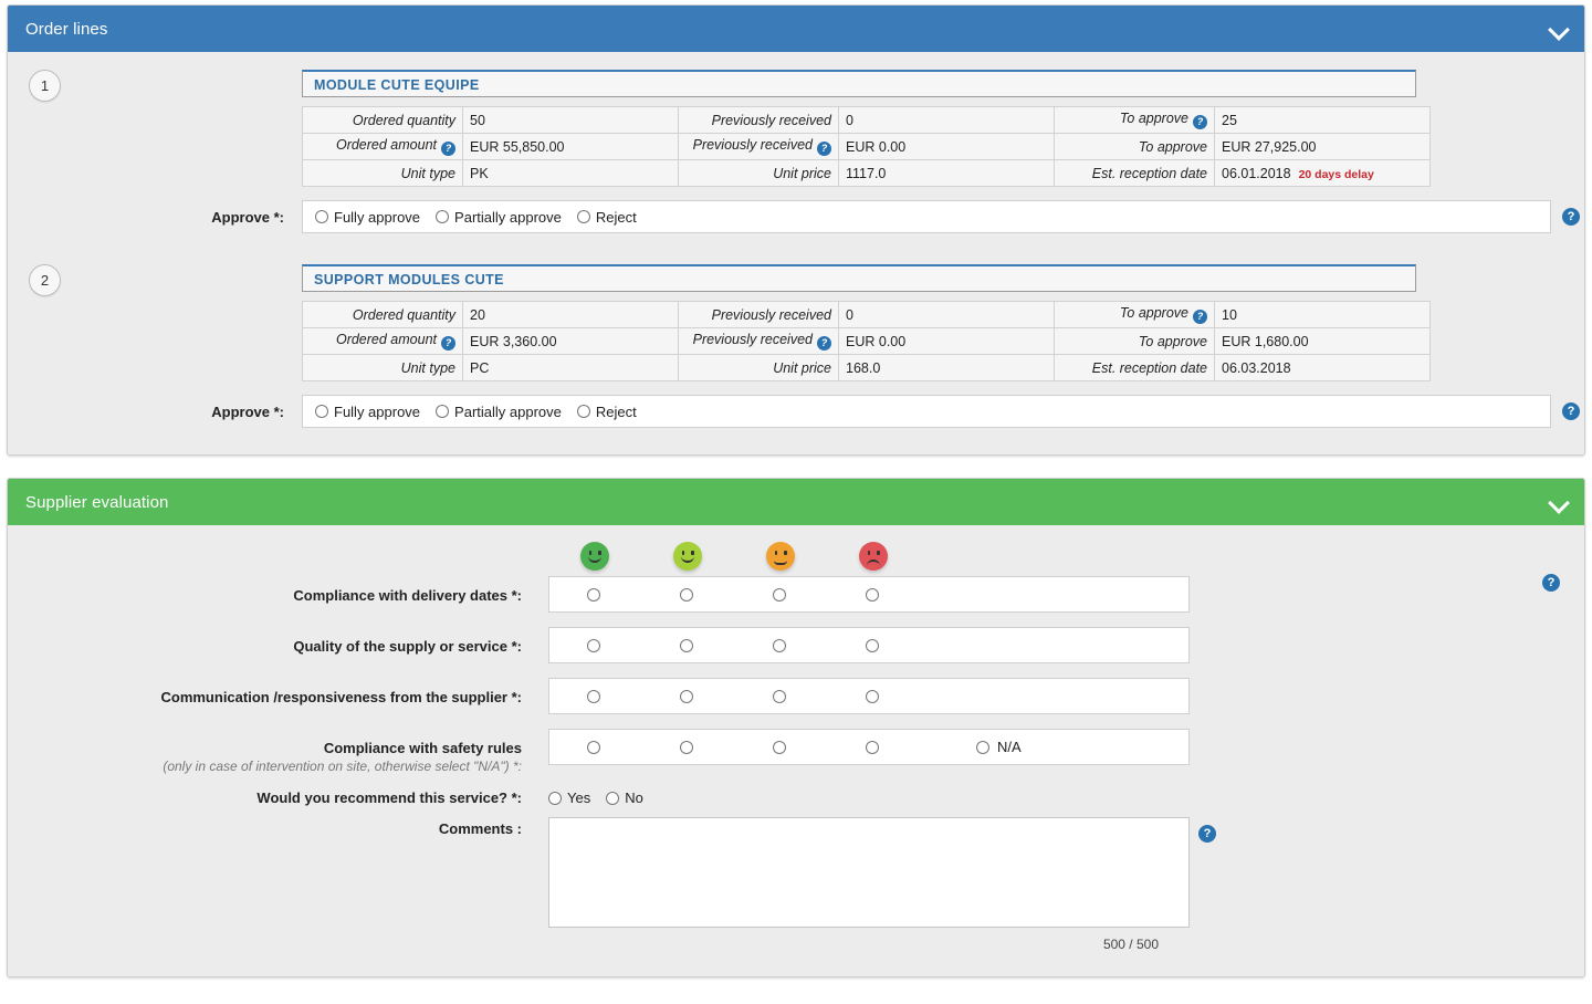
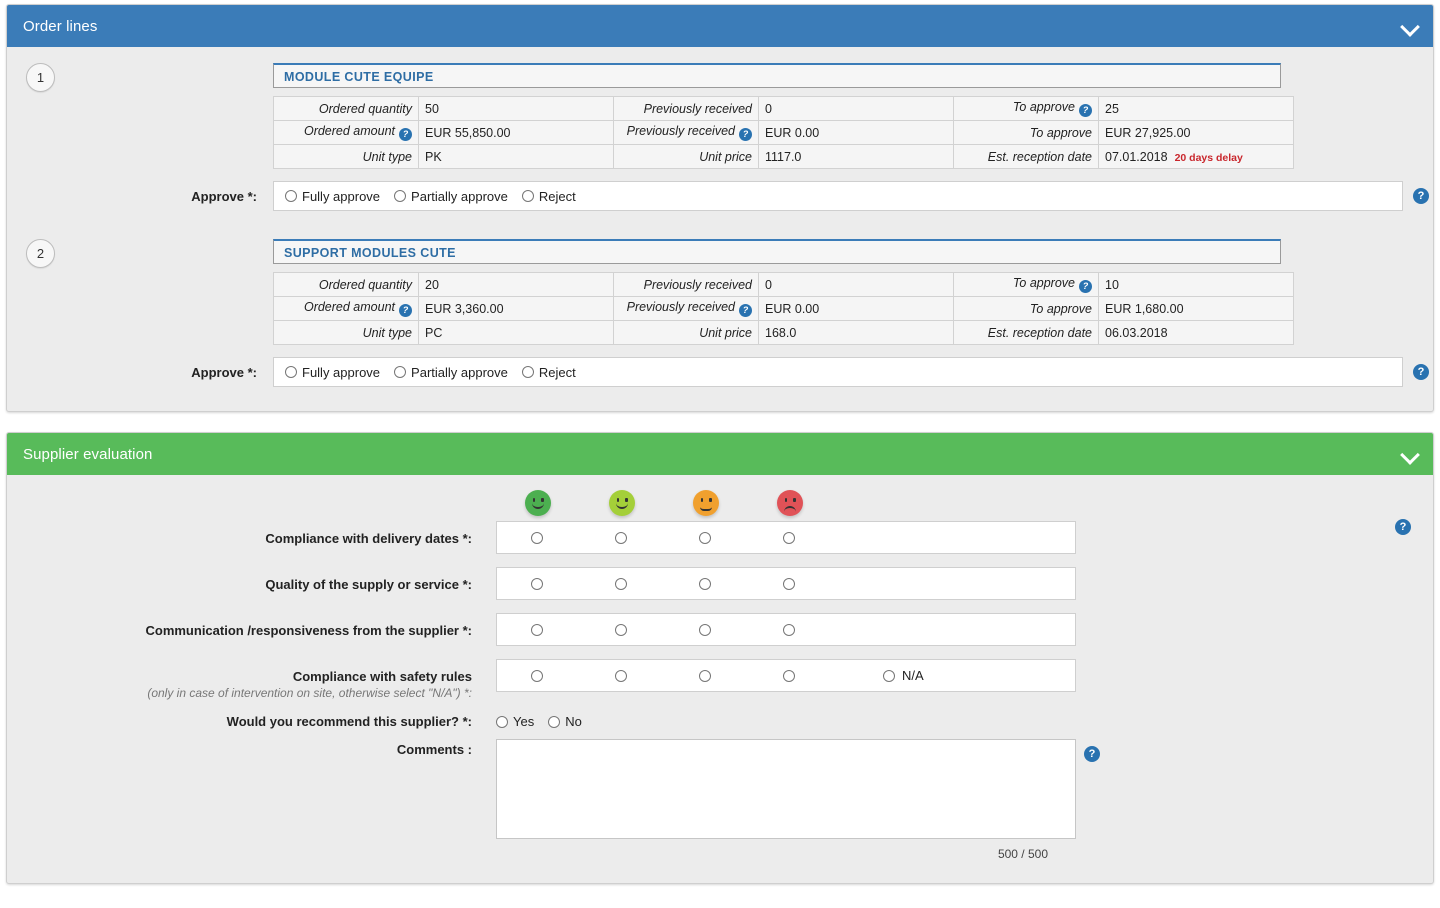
  Order lines
  1
  MODULE CUTE EQUIPE
  Ordered quantity	50	Previously received	0	To approve ?	25
  Ordered amount ?	EUR 55,850.00	Previously received ?	EUR 0.00	To approve	EUR 27,925.00
- Unit type	PK	Unit price	1117.0	Est. reception date	06.01.2018 20 days delay
+ Unit type	PK	Unit price	1117.0	Est. reception date	07.01.2018 20 days delay
  Approve *:
  Fully approve
  Partially approve
  Reject
  ?
  2
  SUPPORT MODULES CUTE
  Ordered quantity	20	Previously received	0	To approve ?	10
  Ordered amount ?	EUR 3,360.00	Previously received ?	EUR 0.00	To approve	EUR 1,680.00
  Unit type	PC	Unit price	168.0	Est. reception date	06.03.2018
  Approve *:
  Fully approve
  Partially approve
  Reject
  ?
  Supplier evaluation
  ?
  Compliance with delivery dates *:
  Quality of the supply or service *:
  Communication /responsiveness from the supplier *:
  Compliance with safety rules
  (only in case of intervention on site, otherwise select "N/A") *:
  N/A
- Would you recommend this service? *:
+ Would you recommend this supplier? *:
  Yes
  No
  Comments :
  ?
  500 / 500
